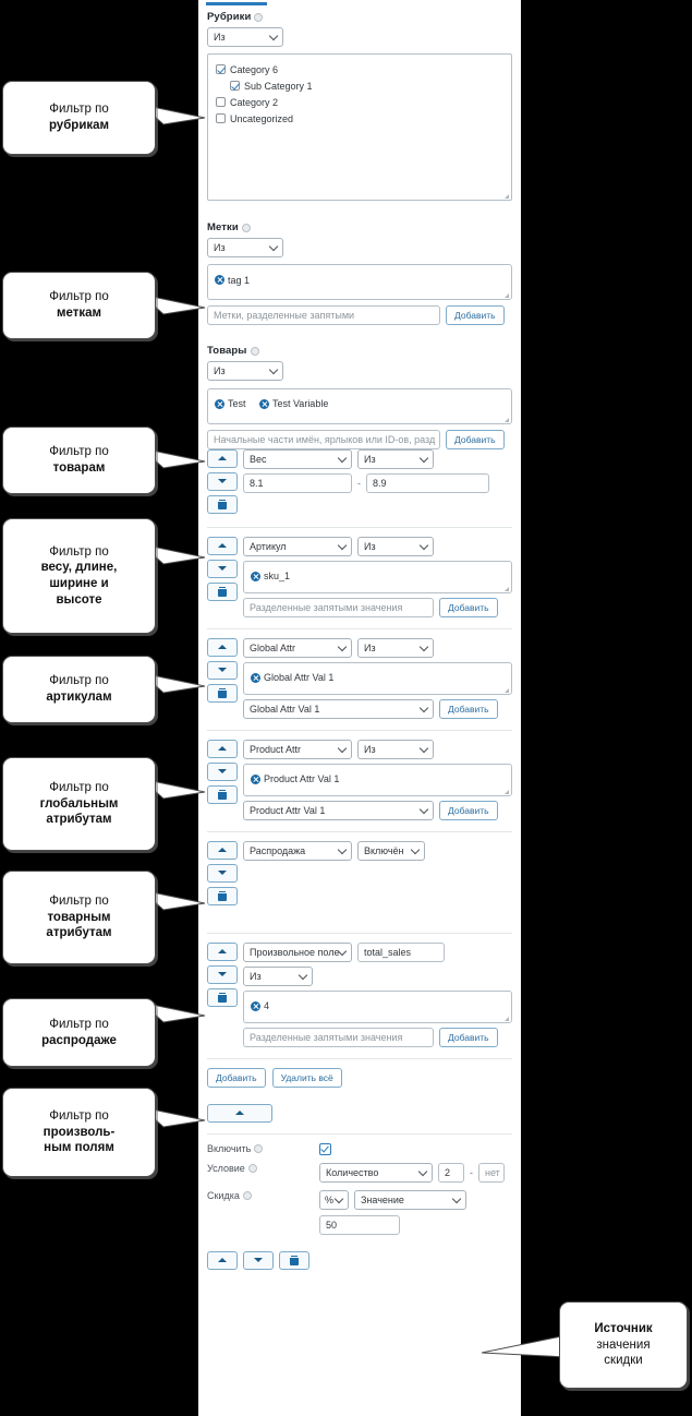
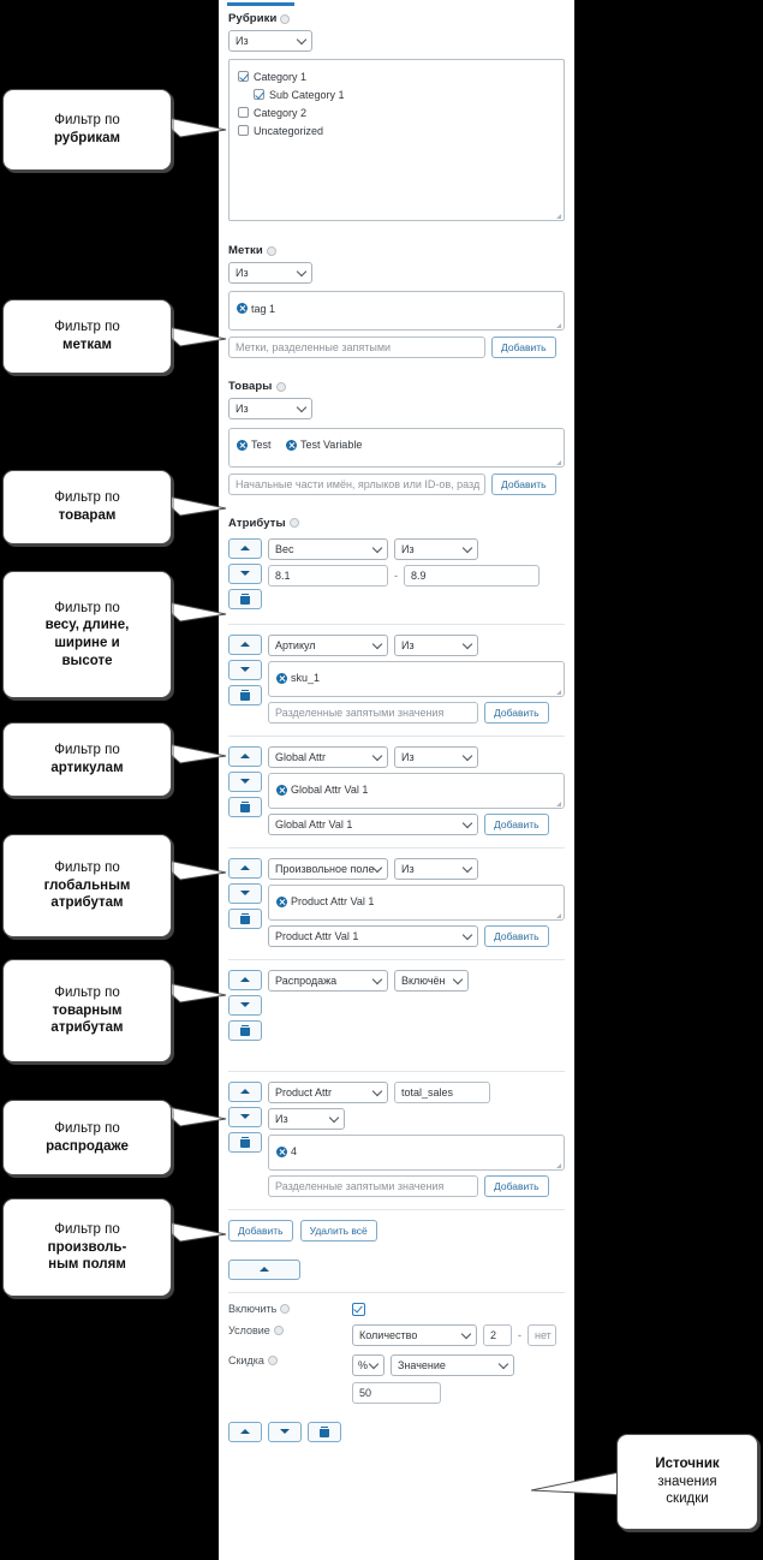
  Рубрики
  Из
- Category 6
+ Category 1
  Sub Category 1
  Category 2
  Uncategorized
  Метки
  Из
  tag 1
  Метки, разделенные запятыми
  Добавить
  Товары
  Из
  Test
  Test Variable
  Начальные части имён, ярлыков или ID-ов, разд
  Добавить
+ Атрибуты
  Вес
  Из
  8.1
  -
  8.9
  Артикул
  Из
  sku_1
  Разделенные запятыми значения
  Добавить
  Global Attr
  Из
  Global Attr Val 1
  Global Attr Val 1
  Добавить
- Product Attr
+ Произвольное поле
  Из
  Product Attr Val 1
  Product Attr Val 1
  Добавить
  Распродажа
  Включён
- Произвольное поле
+ Product Attr
  total_sales
  Из
  4
  Разделенные запятыми значения
  Добавить
  Добавить
  Удалить всё
  Включить
  Условие
  Количество
  2
  -
  нет
  Скидка
  %
  Значение
  50
  Фильтр по
  рубрикам
  Фильтр по
  меткам
  Фильтр по
  товарам
  Фильтр по
  весу, длине,
  ширине и
  высоте
  Фильтр по
  артикулам
  Фильтр по
  глобальным
  атрибутам
  Фильтр по
  товарным
  атрибутам
  Фильтр по
  распродаже
  Фильтр по
  произволь-
  ным полям
  Источник
  значения
  скидки
